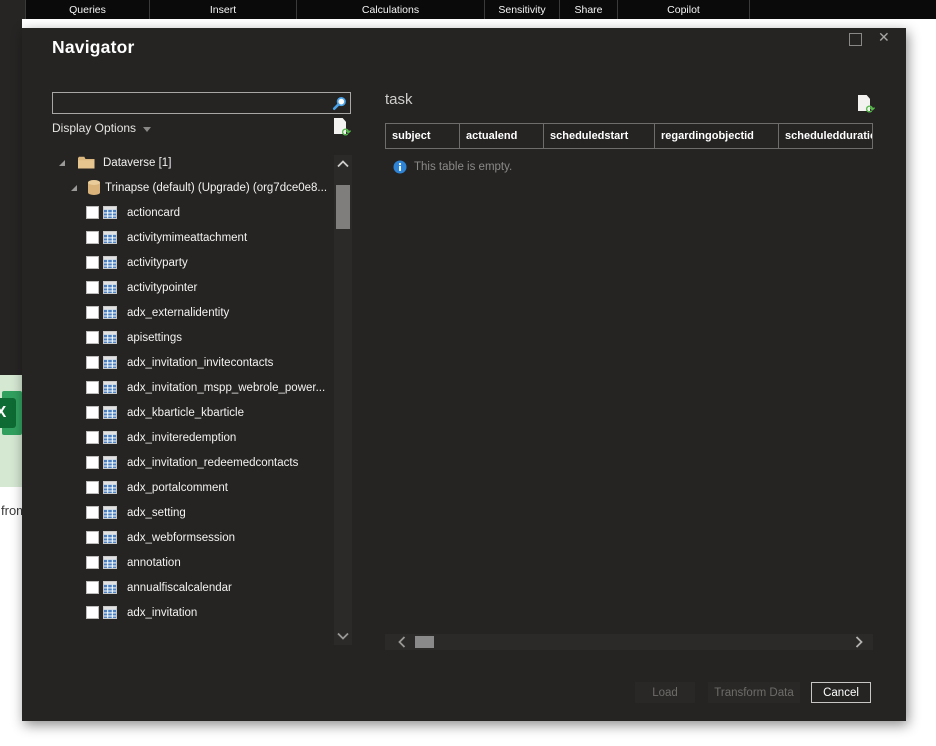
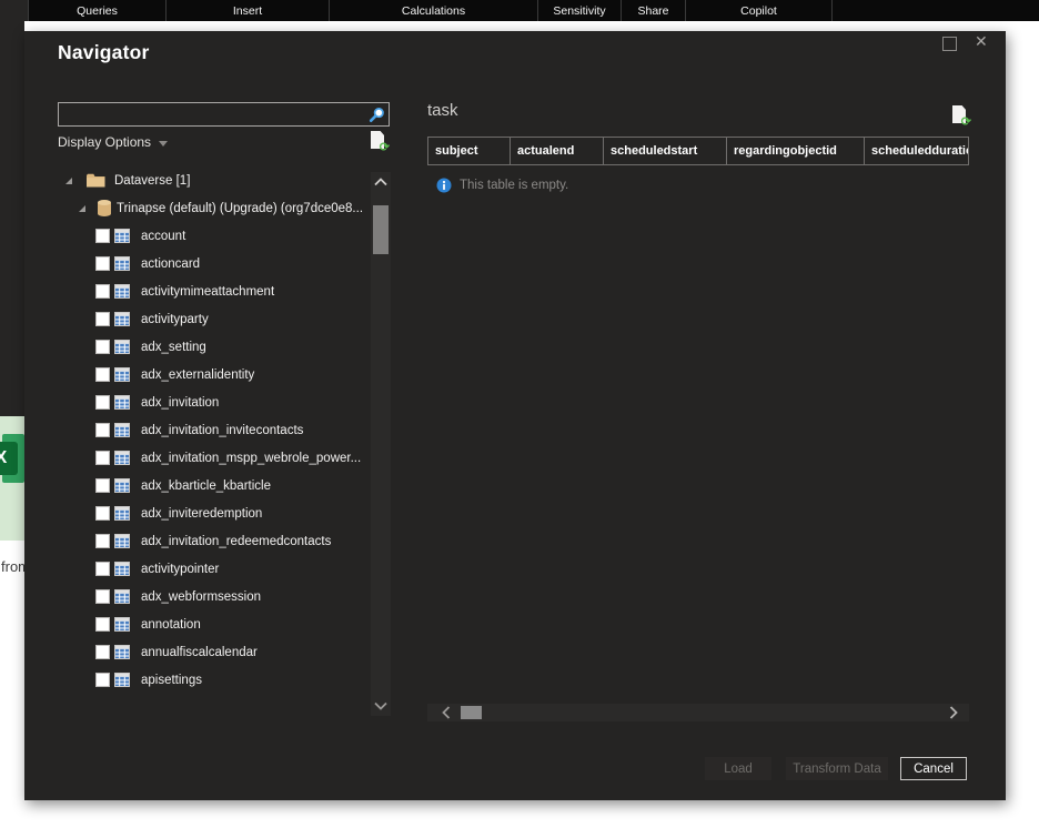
  Queries
  Insert
  Calculations
  Sensitivity
  Share
  Copilot
  X
  fro
  Navigator
  ✕
  Display Options
  ⟳
  Dataverse [1]
  Trinapse (default) (Upgrade) (org7dce0e8...
+ account
  actioncard
  activitymimeattachment
  activityparty
- activitypointer
+ adx_setting
  adx_externalidentity
- apisettings
+ adx_invitation
  adx_invitation_invitecontacts
  adx_invitation_mspp_webrole_power...
  adx_kbarticle_kbarticle
  adx_inviteredemption
  adx_invitation_redeemedcontacts
- adx_portalcomment
- adx_setting
+ activitypointer
  adx_webformsession
  annotation
  annualfiscalcalendar
- adx_invitation
+ apisettings
  task
  ⟳
  subject
  actualend
  scheduledstart
  regardingobjectid
  scheduleddurati
  This table is empty.
  Load
  Transform Data
  Cancel
